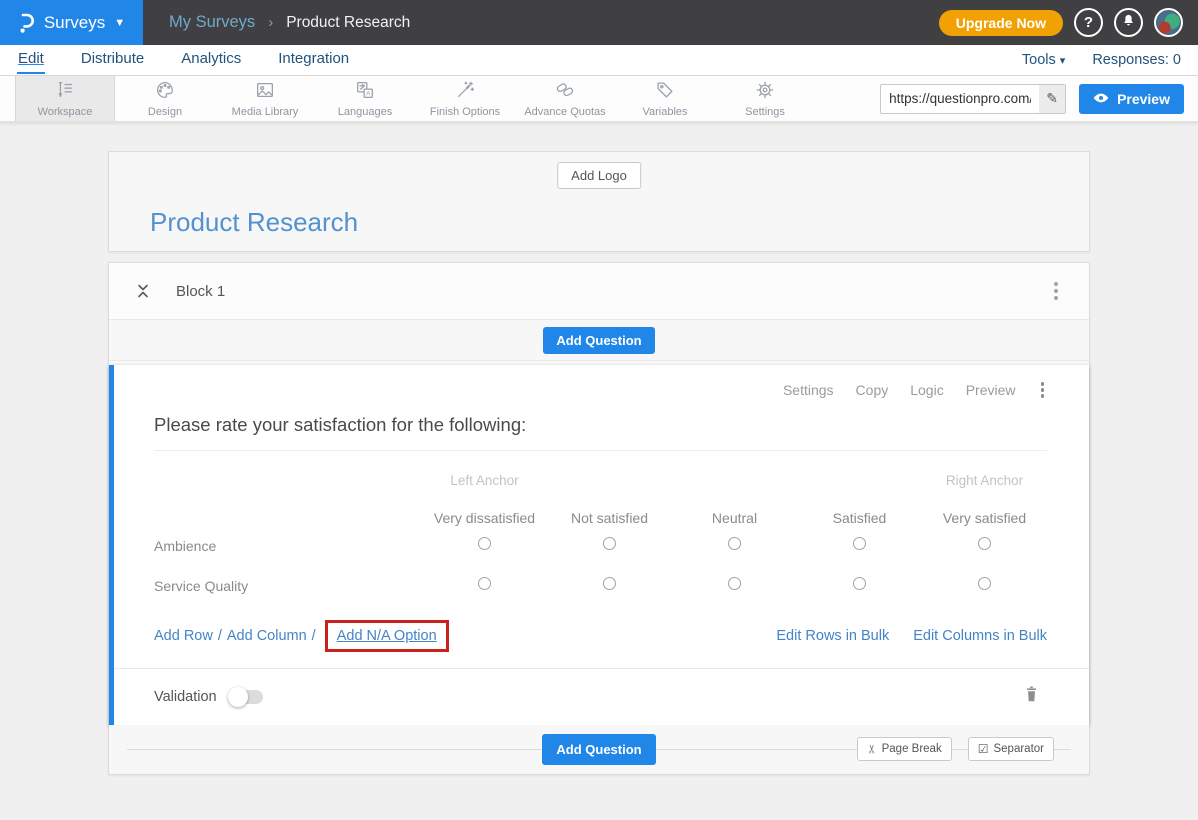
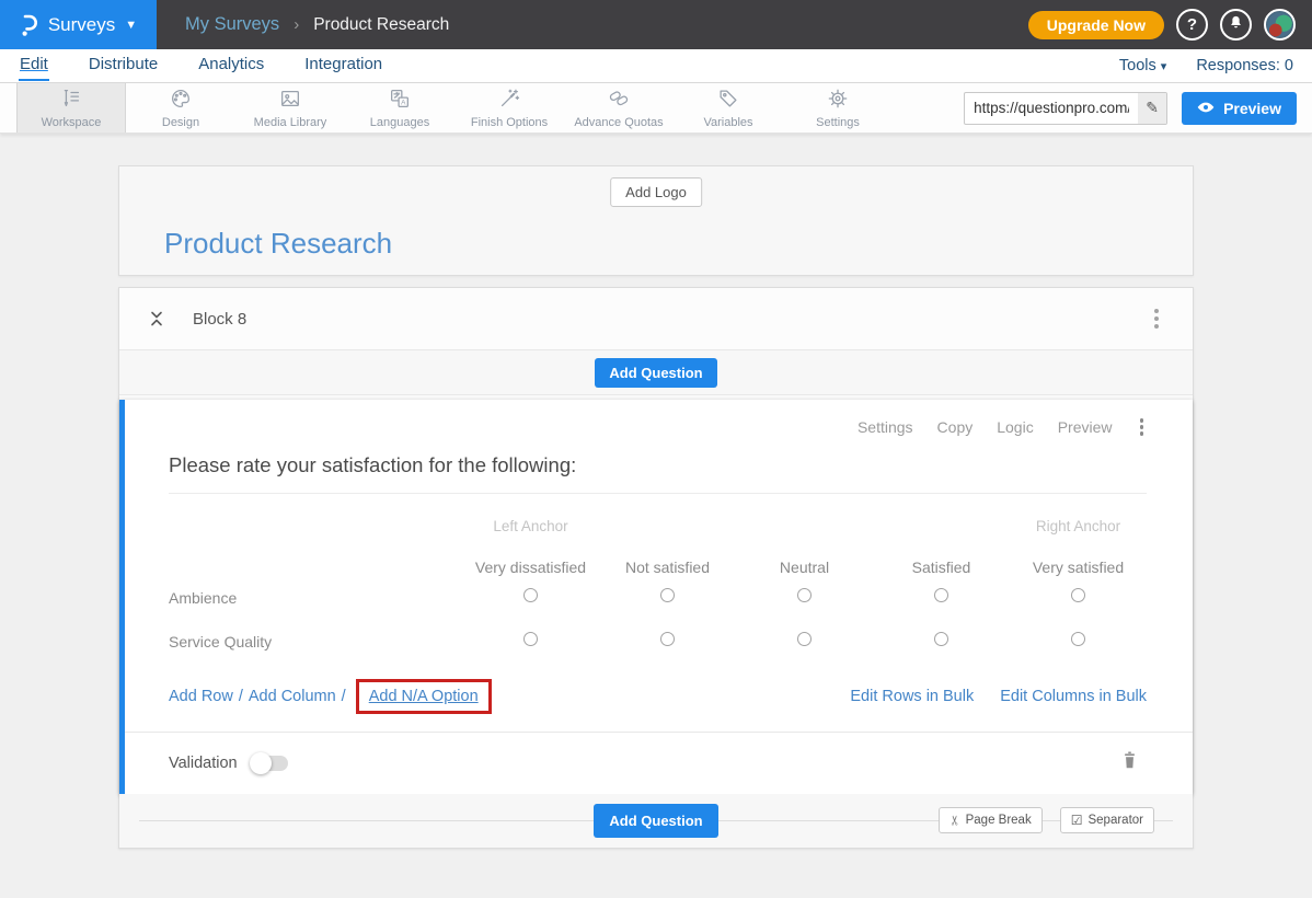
  Surveys
  ▼
  My Surveys
  ›
  Product Research
  Upgrade Now
  ?
  Edit
  Distribute
  Analytics
  Integration
  Tools ▾
  Responses: 0
  Workspace
  Design
  Media Library
  Languages
  Finish Options
  Advance Quotas
  Variables
  Settings
  https://questionpro.com
  ✎
  Preview
  Add Logo
  Product Research
- Block 1
+ Block 8
  Add Question
  Settings
  Copy
  Logic
  Preview
  Please rate your satisfaction for the following:
  Left Anchor
  Right Anchor
  Very dissatisfied
  Not satisfied
  Neutral
  Satisfied
  Very satisfied
  Ambience
  Service Quality
  Add Row
  /
  Add Column
  /
  Add N/A Option
  Edit Rows in Bulk
  Edit Columns in Bulk
  Validation
  Add Question
  Page Break
  ☑
  Separator
